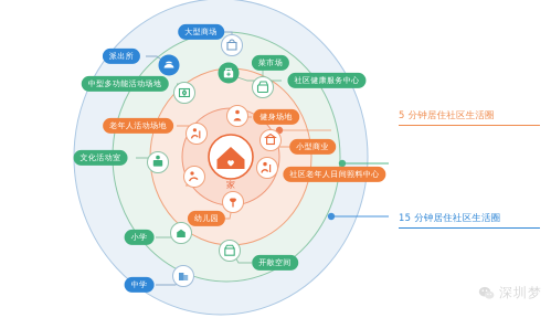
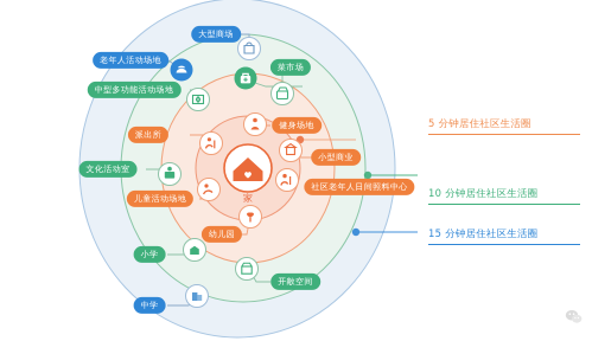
  大型商场
- 派出所
+ 老年人活动场地
  中型多功能活动场地
  菜市场
- 社区健康服务中心
  健身场地
  小型商业
  社区老年人日间照料中心
- 老年人活动场地
+ 派出所
  文化活动室
+ 儿童活动场地
  幼儿园
  小学
  开敞空间
  中学
  家
  5 分钟居住社区生活圈
+ 10 分钟居住社区生活圈
  15 分钟居住社区生活圈
- 深圳梦
